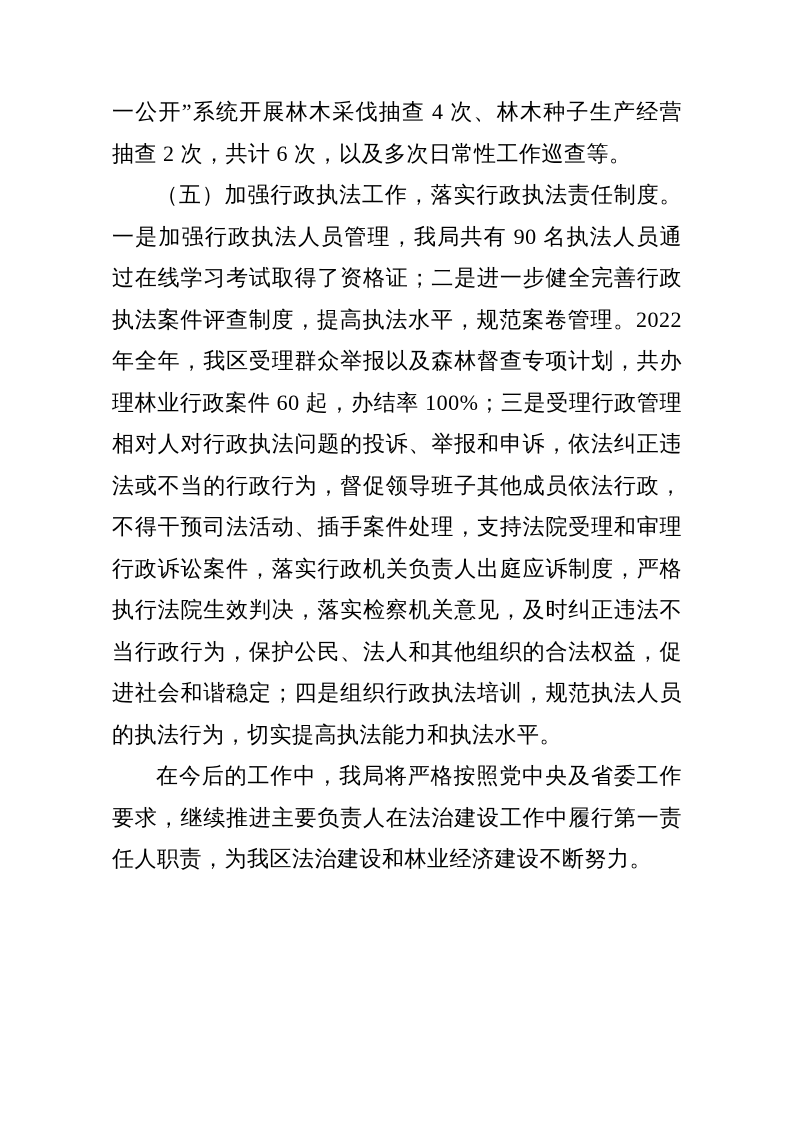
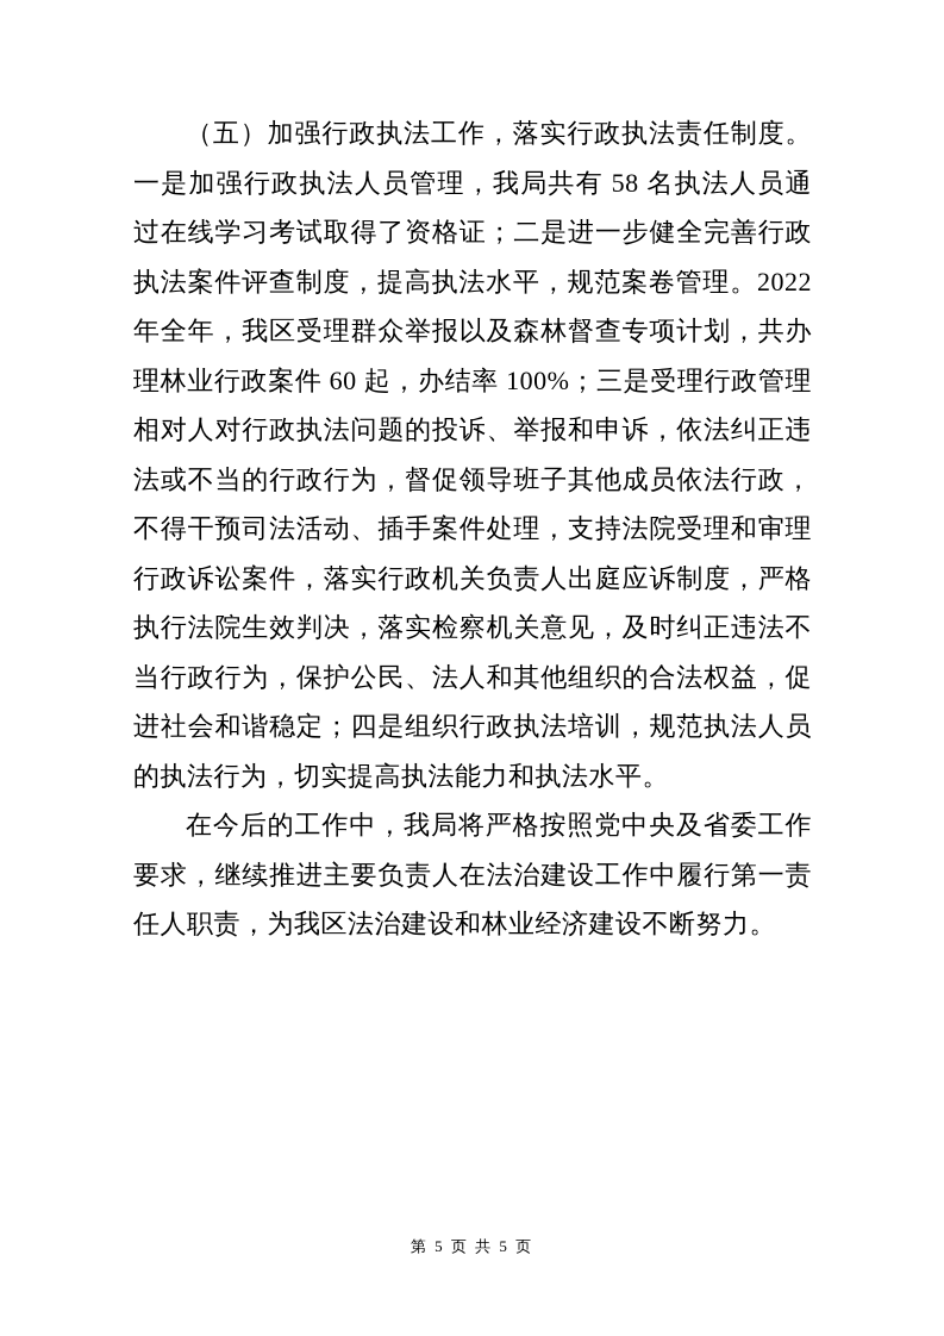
- 一公开”系统开展林木采伐抽查 4 次、林木种子生产经营抽查 2 次，共计 6 次，以及多次日常性工作巡查等。
- （五）加强行政执法工作，落实行政执法责任制度。一是加强行政执法人员管理，我局共有 90 名执法人员通过在线学习考试取得了资格证；二是进一步健全完善行政执法案件评查制度，提高执法水平，规范案卷管理。2022 年全年，我区受理群众举报以及森林督查专项计划，共办理林业行政案件 60 起，办结率 100%；三是受理行政管理相对人对行政执法问题的投诉、举报和申诉，依法纠正违法或不当的行政行为，督促领导班子其他成员依法行政，不得干预司法活动、插手案件处理，支持法院受理和审理行政诉讼案件，落实行政机关负责人出庭应诉制度，严格执行法院生效判决，落实检察机关意见，及时纠正违法不当行政行为，保护公民、法人和其他组织的合法权益，促进社会和谐稳定；四是组织行政执法培训，规范执法人员的执法行为，切实提高执法能力和执法水平。
+ （五）加强行政执法工作，落实行政执法责任制度。一是加强行政执法人员管理，我局共有 58 名执法人员通过在线学习考试取得了资格证；二是进一步健全完善行政执法案件评查制度，提高执法水平，规范案卷管理。2022 年全年，我区受理群众举报以及森林督查专项计划，共办理林业行政案件 60 起，办结率 100%；三是受理行政管理相对人对行政执法问题的投诉、举报和申诉，依法纠正违法或不当的行政行为，督促领导班子其他成员依法行政，不得干预司法活动、插手案件处理，支持法院受理和审理行政诉讼案件，落实行政机关负责人出庭应诉制度，严格执行法院生效判决，落实检察机关意见，及时纠正违法不当行政行为，保护公民、法人和其他组织的合法权益，促进社会和谐稳定；四是组织行政执法培训，规范执法人员的执法行为，切实提高执法能力和执法水平。
  在今后的工作中，我局将严格按照党中央及省委工作要求，继续推进主要负责人在法治建设工作中履行第一责任人职责，为我区法治建设和林业经济建设不断努力。
+ 第 5 页 共 5 页
